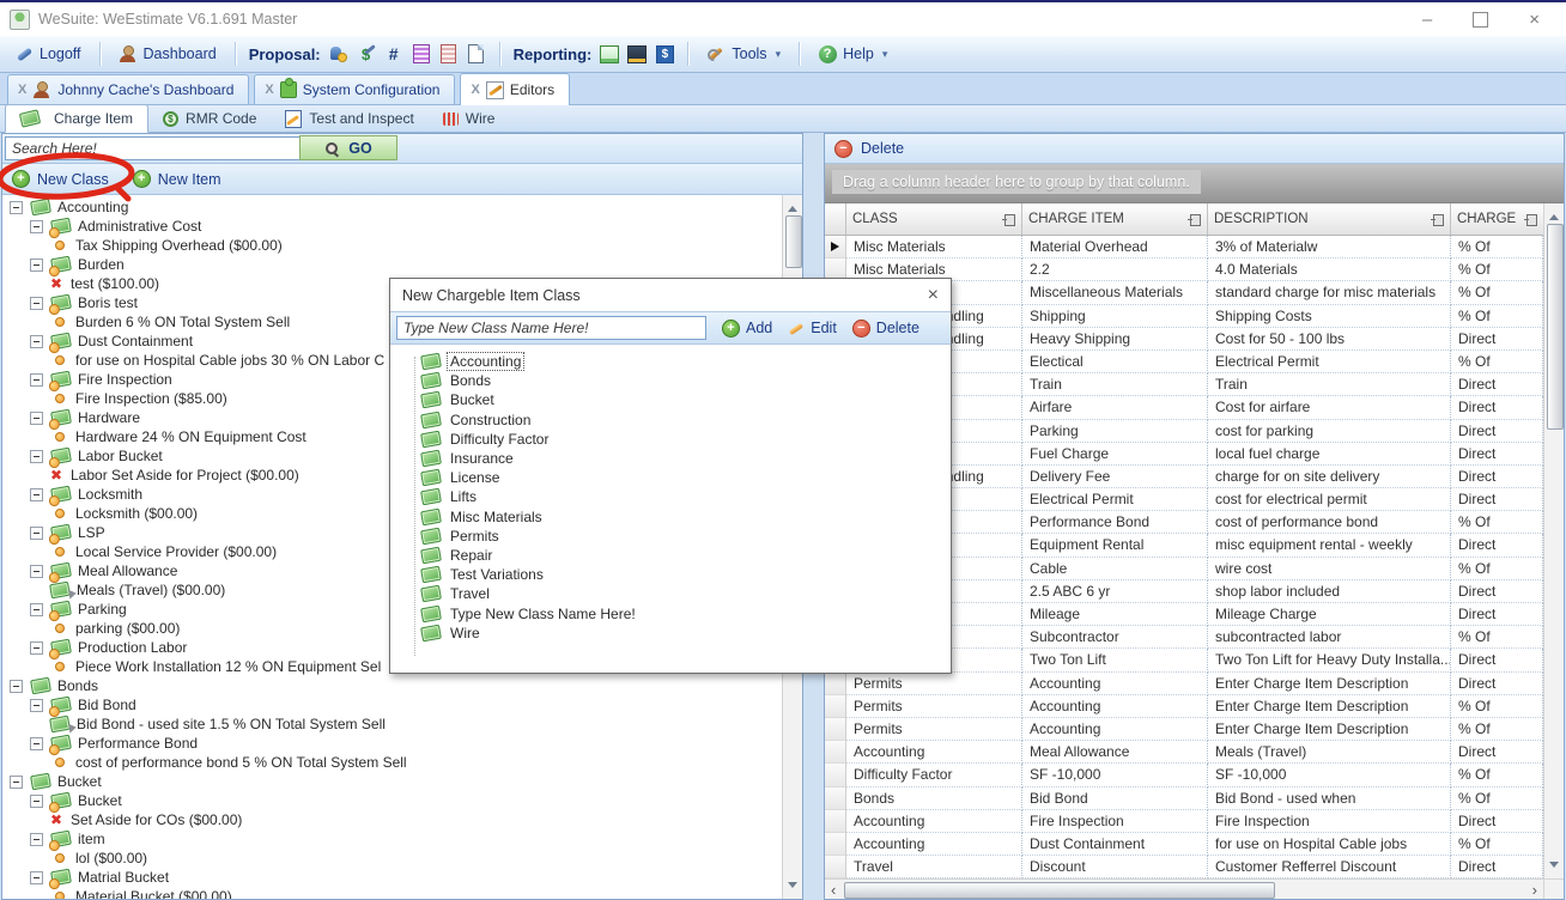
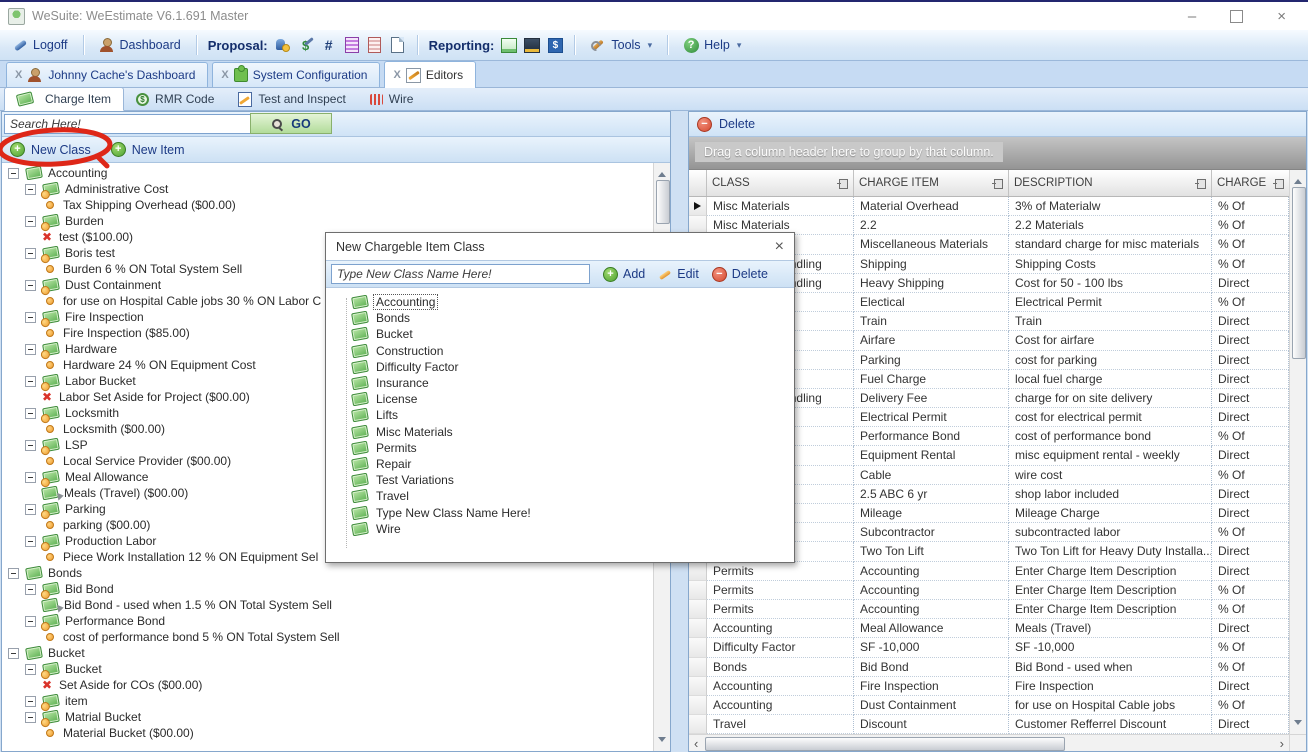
  WeSuite: WeEstimate V6.1.691 Master
  –
  ×
  Logoff
  Dashboard
  Proposal:
  $
  #
  Reporting:
  $
  Tools
  ▾
  ?
  Help
  ▾
  X
  Johnny Cache's Dashboard
  X
  System Configuration
  X
  Editors
  Charge Item
  $
  RMR Code
  Test and Inspect
  Wire
  Search Here!
  GO
  +
  New Class
  +
  New Item
  Accounting
  Administrative Cost
  Tax Shipping Overhead ($00.00)
  Burden
  ✖
  test ($100.00)
  Boris test
  Burden 6 % ON Total System Sell
  Dust Containment
  for use on Hospital Cable jobs 30 % ON Labor C
  Fire Inspection
  Fire Inspection ($85.00)
  Hardware
  Hardware 24 % ON Equipment Cost
  Labor Bucket
  ✖
  Labor Set Aside for Project ($00.00)
  Locksmith
  Locksmith ($00.00)
  LSP
  Local Service Provider ($00.00)
  Meal Allowance
  Meals (Travel) ($00.00)
  Parking
  parking ($00.00)
  Production Labor
  Piece Work Installation 12 % ON Equipment Sel
  Bonds
  Bid Bond
- Bid Bond - used site 1.5 % ON Total System Sell
+ Bid Bond - used when 1.5 % ON Total System Sell
  Performance Bond
  cost of performance bond 5 % ON Total System Sell
  Bucket
  Bucket
  ✖
  Set Aside for COs ($00.00)
  item
- lol ($00.00)
  Matrial Bucket
  Material Bucket ($00.00)
  −
  Delete
  Drag a column header here to group by that column.
  CLASS
  CHARGE ITEM
  DESCRIPTION
  CHARGE
  Misc Materials
  Material Overhead
  3% of Materialw
  % Of
  Misc Materials
  2.2
- 4.0 Materials
+ 2.2 Materials
  % Of
  Miscellaneous Materials
  standard charge for misc materials
  % Of
  Shipping
  Shipping Costs
  % Of
  Heavy Shipping
  Cost for 50 - 100 lbs
  Direct
  Electical
  Electrical Permit
  % Of
  Train
  Train
  Direct
  Airfare
  Cost for airfare
  Direct
  Parking
  cost for parking
  Direct
  Fuel Charge
  local fuel charge
  Direct
  Delivery Fee
  charge for on site delivery
  Direct
  Electrical Permit
  cost for electrical permit
  Direct
  Performance Bond
  cost of performance bond
  % Of
  Equipment Rental
  misc equipment rental - weekly
  Direct
  Cable
  wire cost
  % Of
  2.5 ABC 6 yr
  shop labor included
  Direct
  Mileage
  Mileage Charge
  Direct
  Subcontractor
  subcontracted labor
  % Of
  Two Ton Lift
  Two Ton Lift for Heavy Duty Installa...
  Direct
  Permits
  Accounting
  Enter Charge Item Description
  Direct
  Permits
  Accounting
  Enter Charge Item Description
  % Of
  Permits
  Accounting
  Enter Charge Item Description
  % Of
  Accounting
  Meal Allowance
  Meals (Travel)
  Direct
  Difficulty Factor
  SF -10,000
  SF -10,000
  % Of
  Bonds
  Bid Bond
  Bid Bond - used when
  % Of
  Accounting
  Fire Inspection
  Fire Inspection
  Direct
  Accounting
  Dust Containment
  for use on Hospital Cable jobs
  % Of
  Travel
  Discount
  Customer Refferrel Discount
  Direct
  ‹
  ›
  New Chargeble Item Class
  ×
  Type New Class Name Here!
  +
  Add
  Edit
  −
  Delete
  Accounting
  Bonds
  Bucket
  Construction
  Difficulty Factor
  Insurance
  License
  Lifts
  Misc Materials
  Permits
  Repair
  Test Variations
  Travel
  Type New Class Name Here!
  Wire
